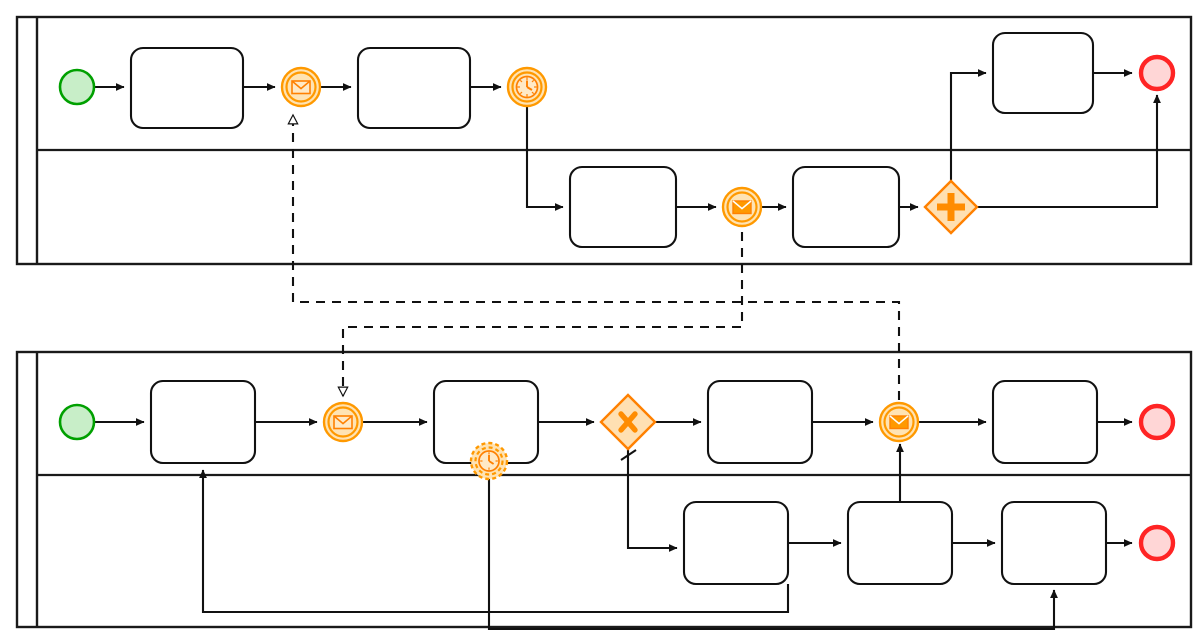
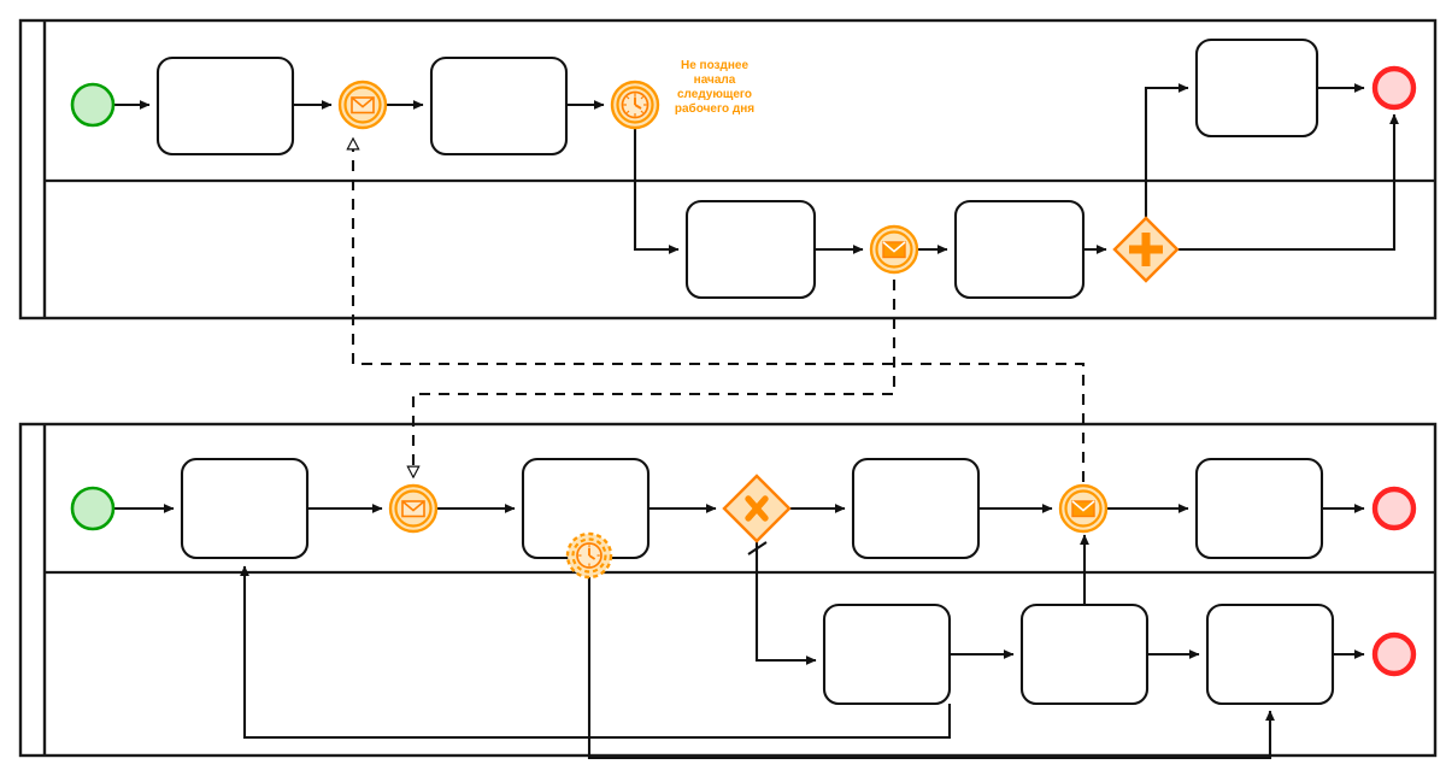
+ Не позднее
+ начала
+ следующего
+ рабочего дня
